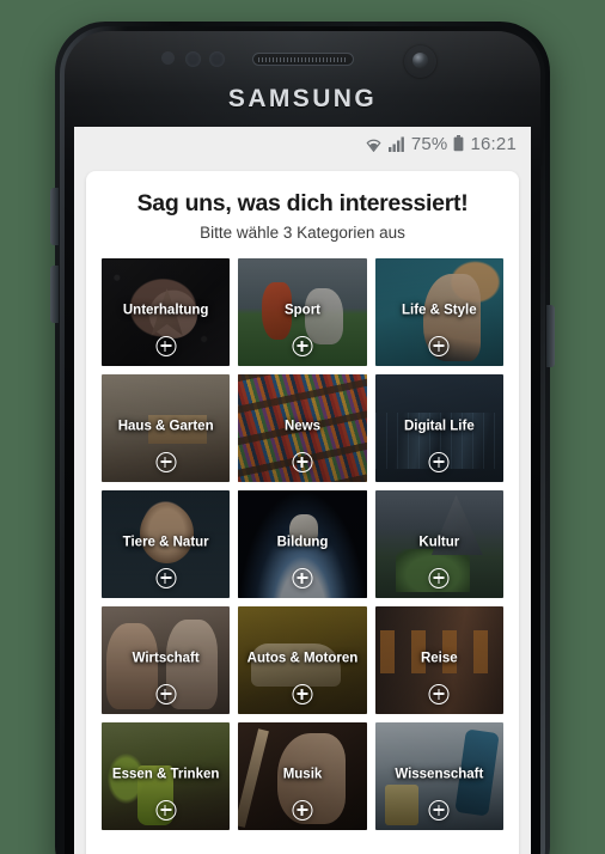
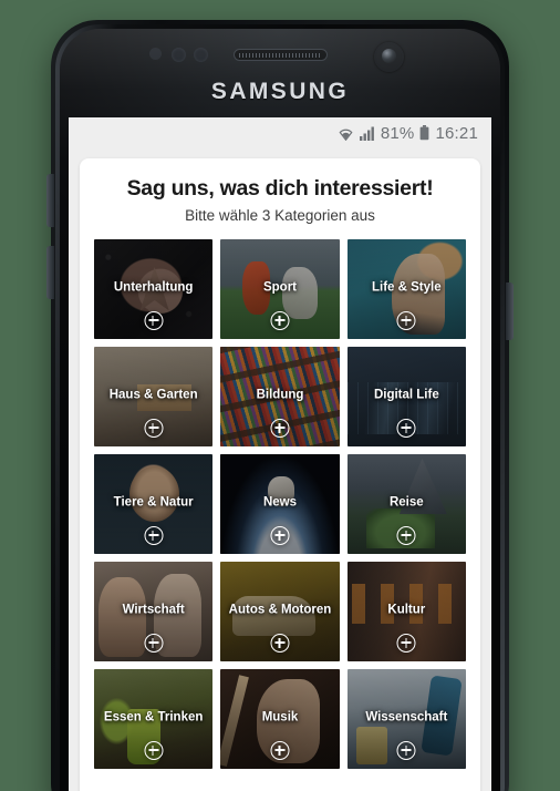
- 75%
+ 81%
  16:21
  Sag uns, was dich interessiert!
  Bitte wähle 3 Kategorien aus
  Unterhaltung
  Sport
  Life & Style
  Haus & Garten
- News
+ Bildung
  Digital Life
  Tiere & Natur
- Bildung
+ News
- Kultur
+ Reise
  Wirtschaft
  Autos & Motoren
- Reise
+ Kultur
  Essen & Trinken
  Musik
  Wissenschaft
